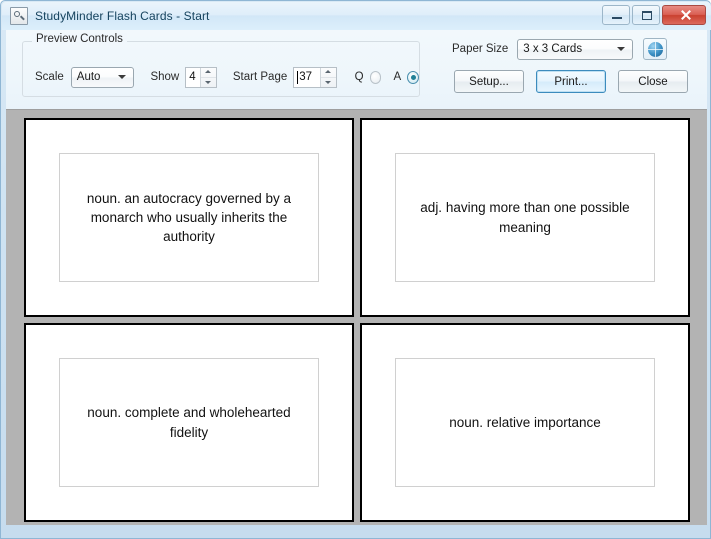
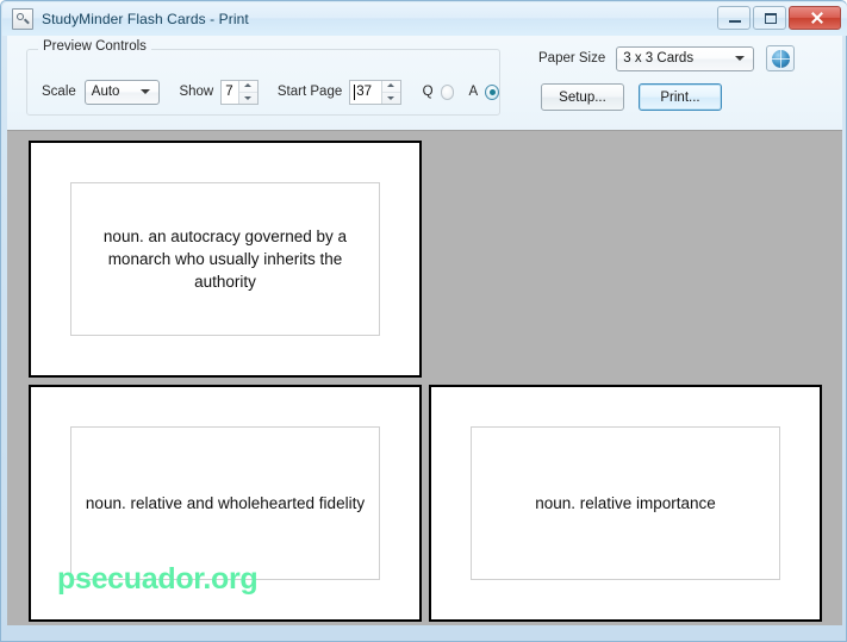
- StudyMinder Flash Cards - Start
+ StudyMinder Flash Cards - Print
  Preview Controls
  Scale
  Auto
  Show
- 4
+ 7
  Start Page
  37
  Q
  A
  Paper Size
  3 x 3 Cards
  Setup...
  Print...
- Close
  noun. an autocracy governed by a monarch who usually inherits the authority
- adj. having more than one possible meaning
- noun. complete and wholehearted fidelity
+ noun. relative and wholehearted fidelity
+ psecuador.org
  noun. relative importance
